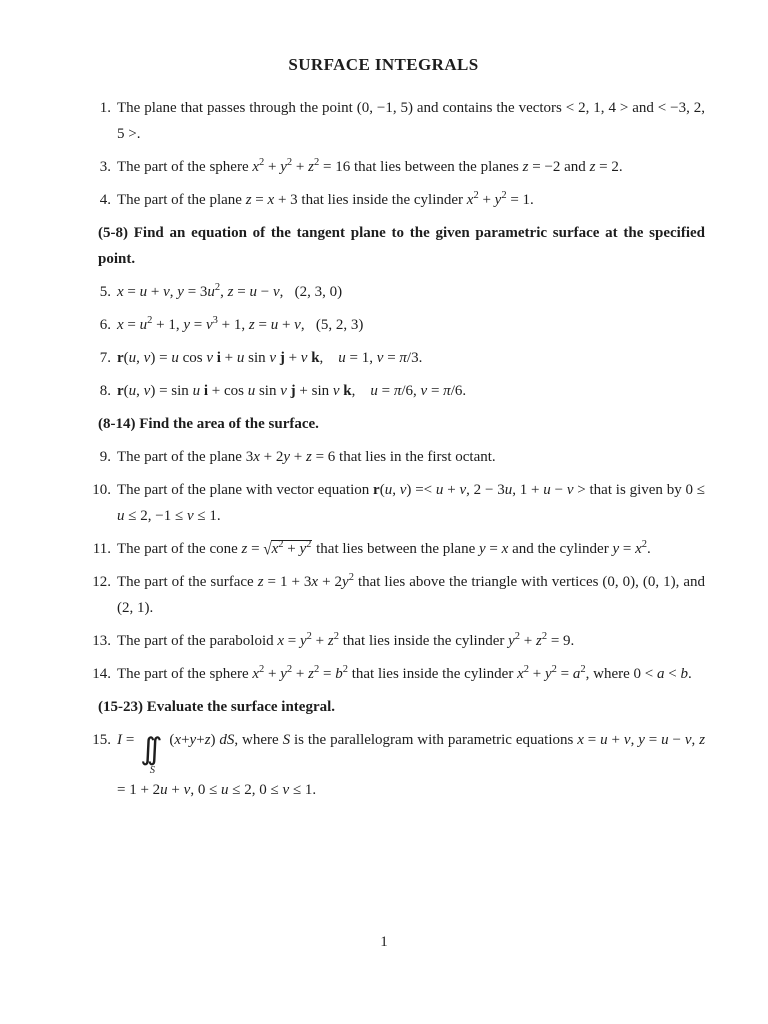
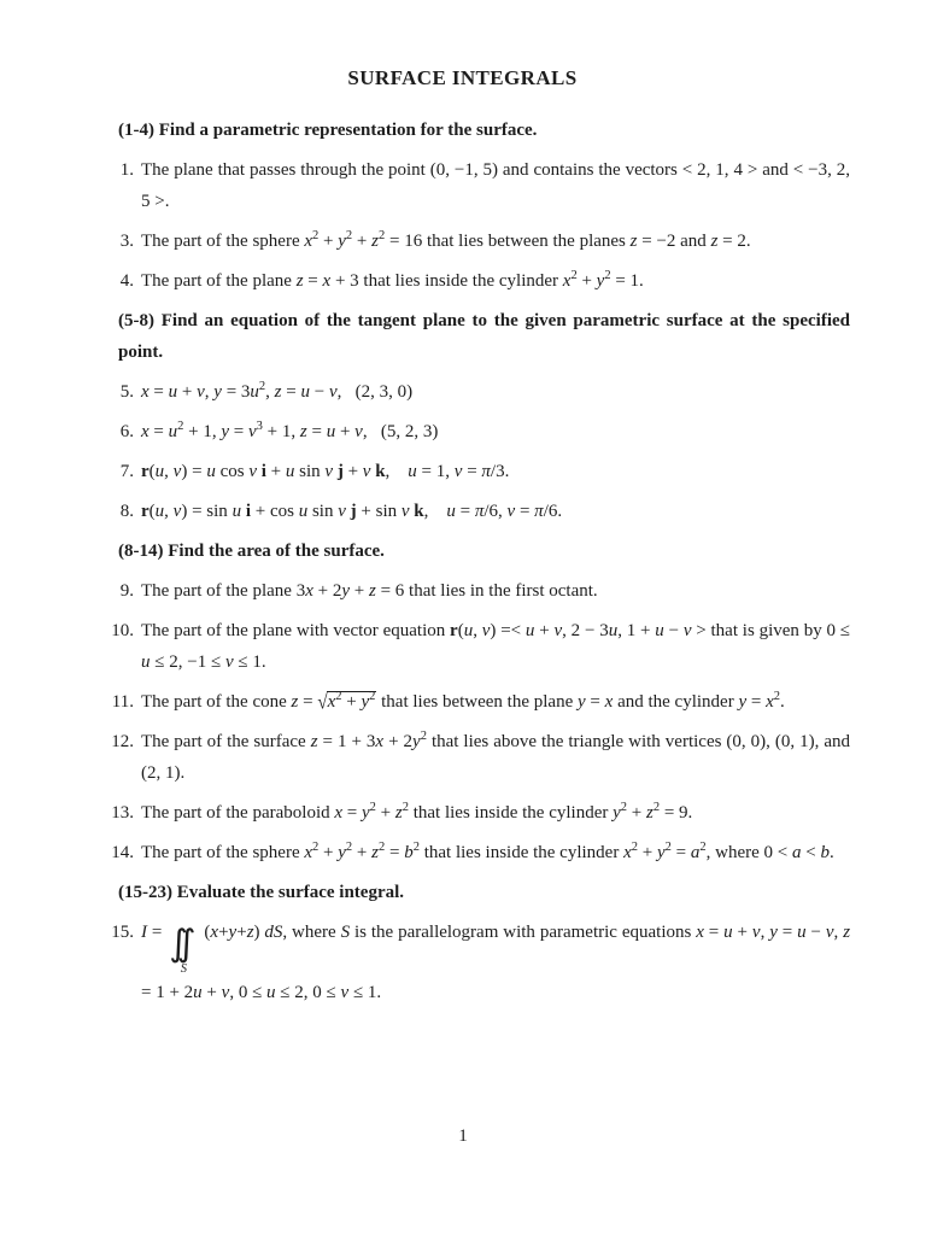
  SURFACE INTEGRALS
+ (1-4) Find a parametric representation for the surface.
  1.
  The plane that passes through the point (0, −1, 5) and contains the vectors < 2, 1, 4 > and < −3, 2, 5 >.
  3.
  The part of the sphere x2 + y2 + z2 = 16 that lies between the planes z = −2 and z = 2.
  4.
  The part of the plane z = x + 3 that lies inside the cylinder x2 + y2 = 1.
  (5-8) Find an equation of the tangent plane to the given parametric surface at the specified point.
  5.
  x = u + v, y = 3u2, z = u − v, (2, 3, 0)
  6.
  x = u2 + 1, y = v3 + 1, z = u + v, (5, 2, 3)
  7.
  r(u, v) = u cos v i + u sin v j + v k, u = 1, v = π/3.
  8.
  r(u, v) = sin u i + cos u sin v j + sin v k, u = π/6, v = π/6.
  (8-14) Find the area of the surface.
  9.
  The part of the plane 3x + 2y + z = 6 that lies in the first octant.
  10.
  The part of the plane with vector equation r(u, v) =< u + v, 2 − 3u, 1 + u − v > that is given by 0 ≤ u ≤ 2, −1 ≤ v ≤ 1.
  11.
  The part of the cone z = √x2 + y2 that lies between the plane y = x and the cylinder y = x2.
  12.
  The part of the surface z = 1 + 3x + 2y2 that lies above the triangle with vertices (0, 0), (0, 1), and (2, 1).
  13.
  The part of the paraboloid x = y2 + z2 that lies inside the cylinder y2 + z2 = 9.
  14.
  The part of the sphere x2 + y2 + z2 = b2 that lies inside the cylinder x2 + y2 = a2, where 0 < a < b.
  (15-23) Evaluate the surface integral.
  15.
  I =
  ∫∫
  S
  (x+y+z) dS, where S is the parallelogram with parametric equations x = u + v, y = u − v, z = 1 + 2u + v, 0 ≤ u ≤ 2, 0 ≤ v ≤ 1.
  1
